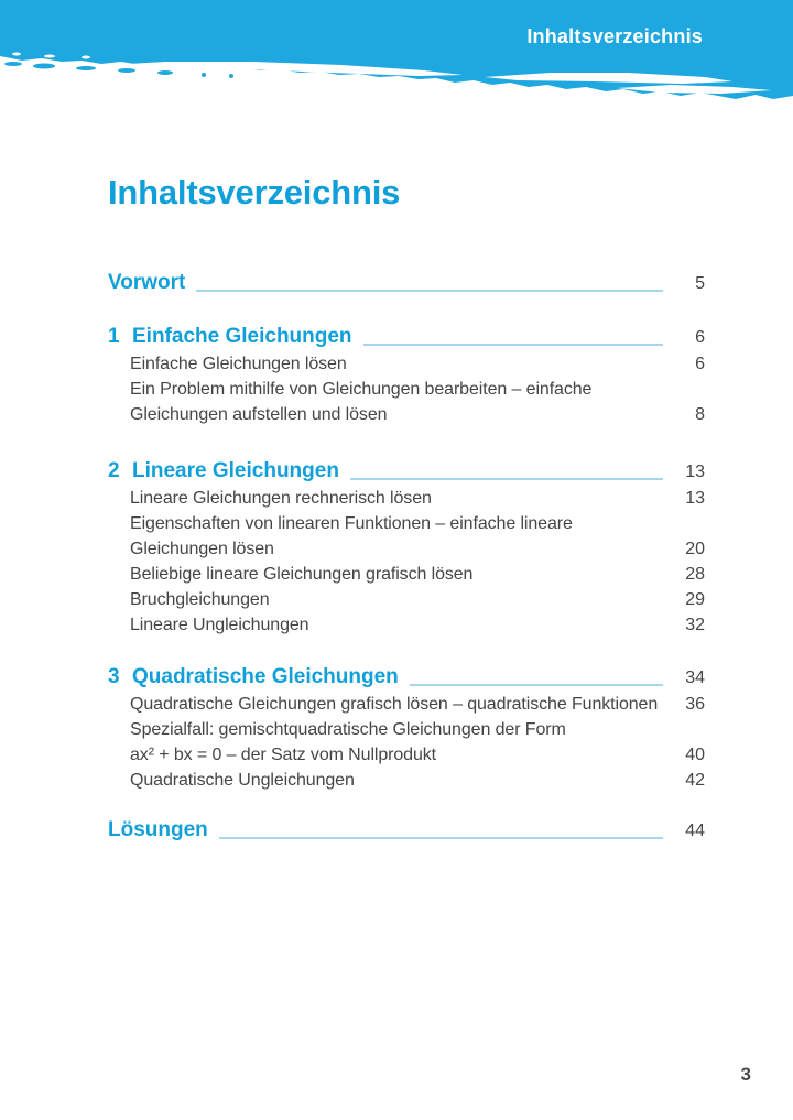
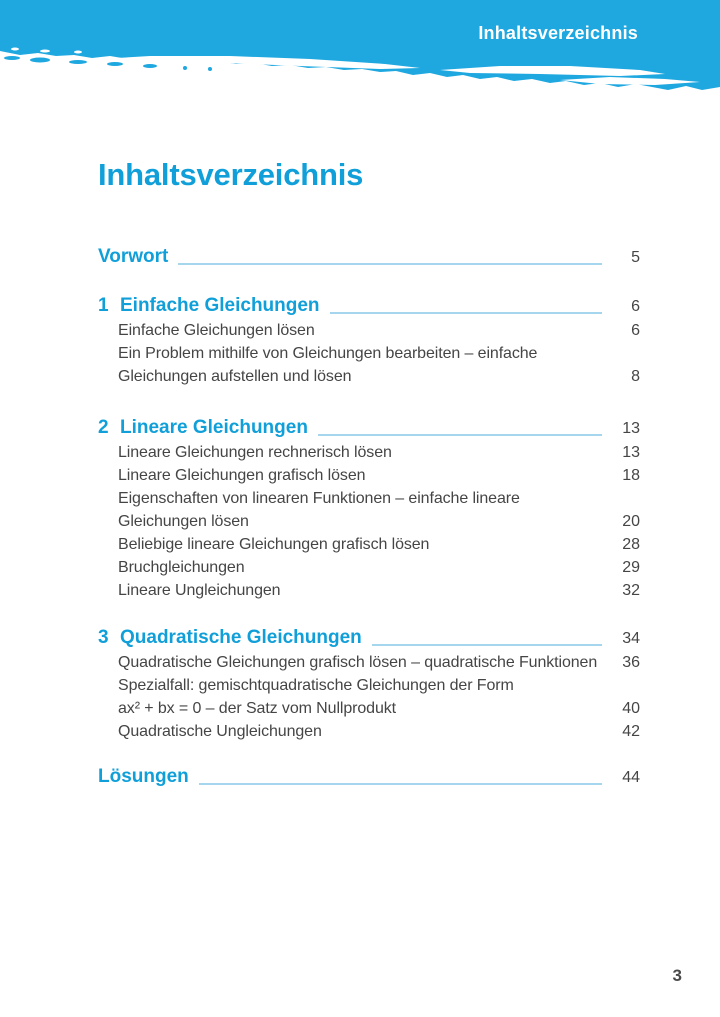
  Inhaltsverzeichnis
  Inhaltsverzeichnis
  Vorwort
  5
  1
  Einfache Gleichungen
  6
  Einfache Gleichungen lösen
  6
  Ein Problem mithilfe von Gleichungen bearbeiten – einfache
  Gleichungen aufstellen und lösen
  8
  2
  Lineare Gleichungen
  13
  Lineare Gleichungen rechnerisch lösen
  13
+ Lineare Gleichungen grafisch lösen
+ 18
  Eigenschaften von linearen Funktionen – einfache lineare
  Gleichungen lösen
  20
  Beliebige lineare Gleichungen grafisch lösen
  28
  Bruchgleichungen
  29
  Lineare Ungleichungen
  32
  3
  Quadratische Gleichungen
  34
  Quadratische Gleichungen grafisch lösen – quadratische Funktionen
  36
  Spezialfall: gemischtquadratische Gleichungen der Form
  ax² + bx = 0 – der Satz vom Nullprodukt
  40
  Quadratische Ungleichungen
  42
  Lösungen
  44
  3
